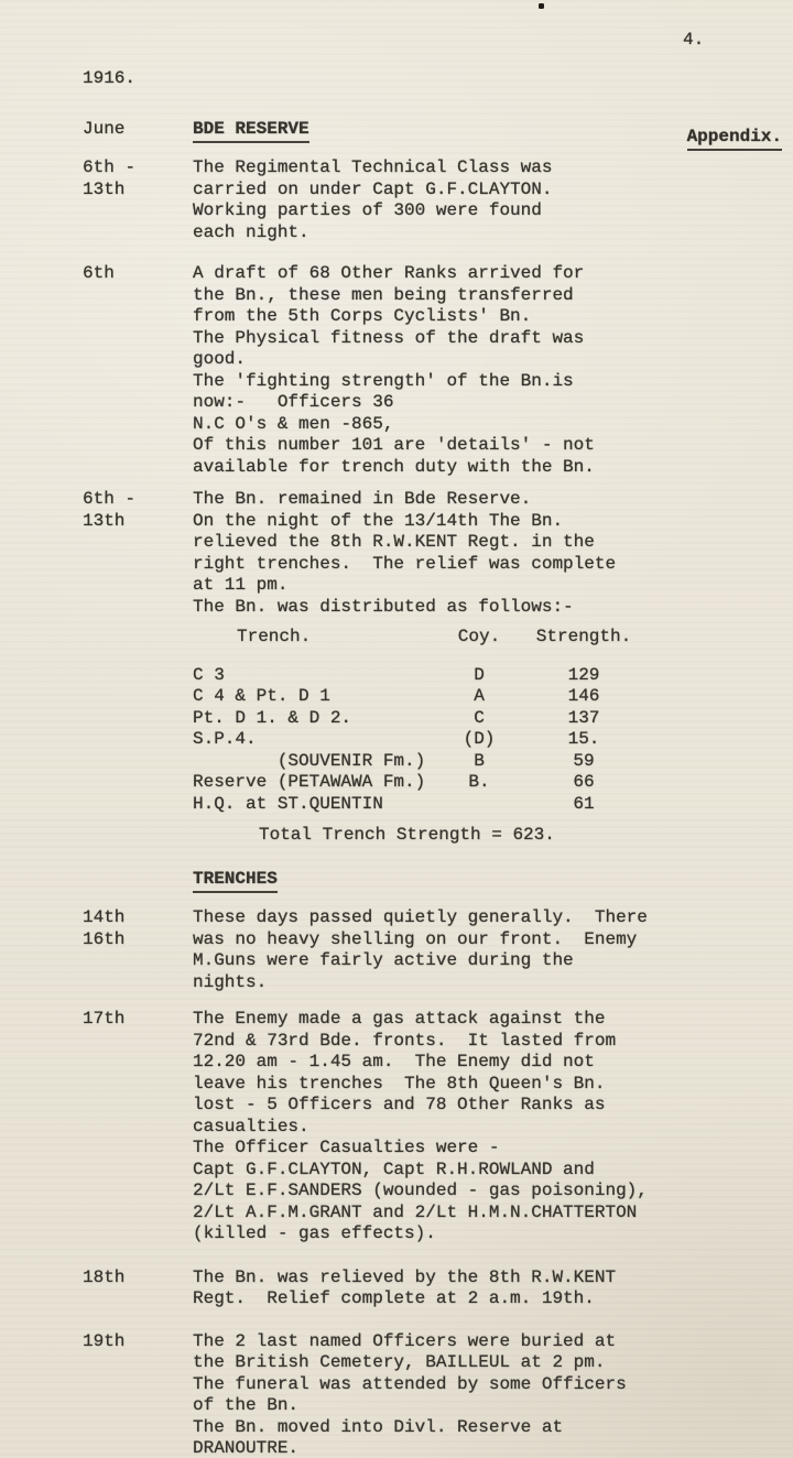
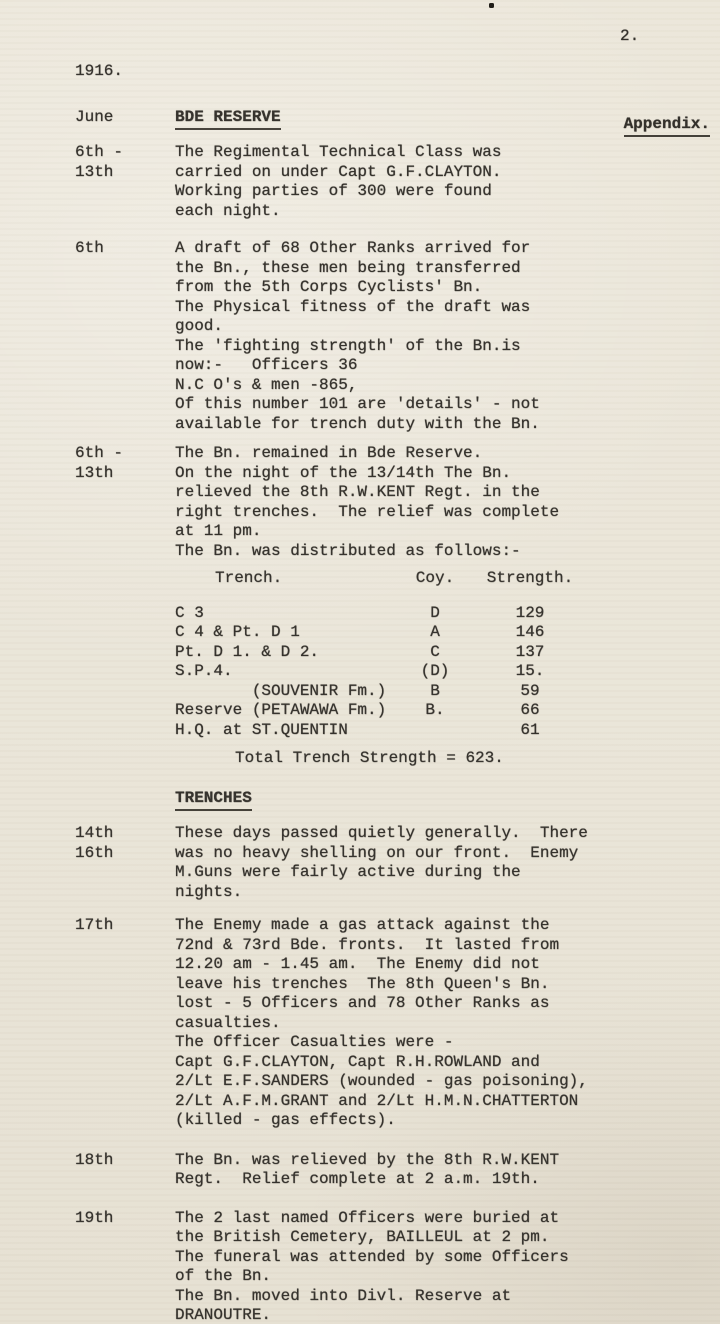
- 4.
+ 2.
  Appendix.
